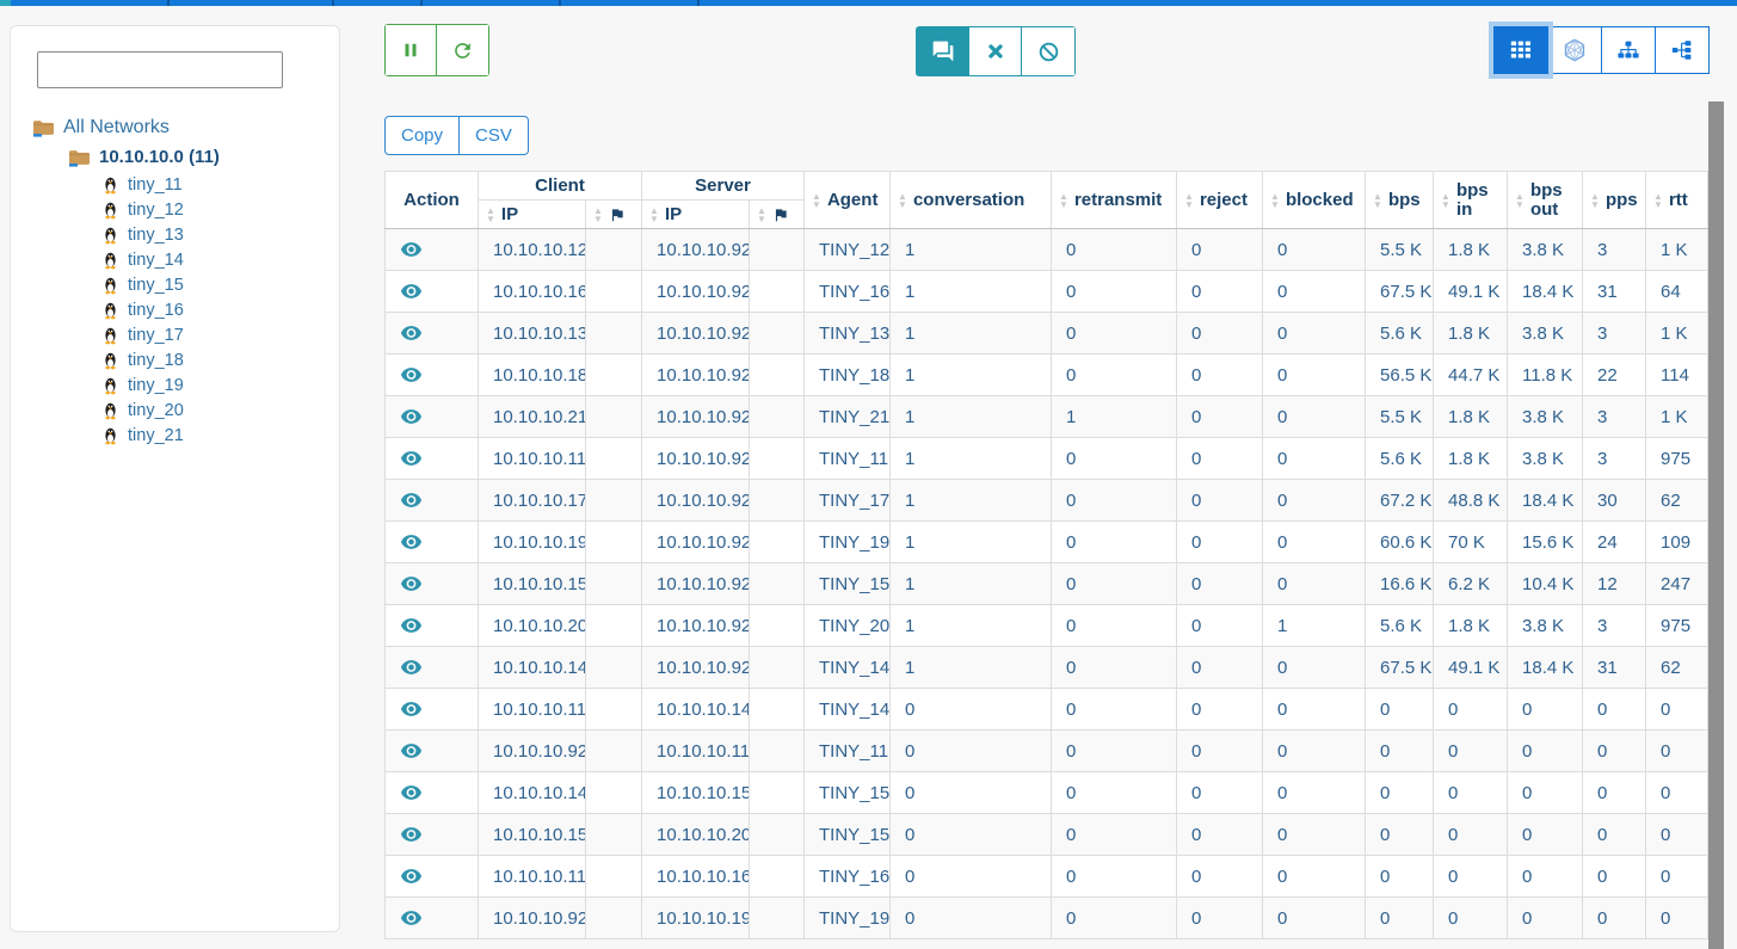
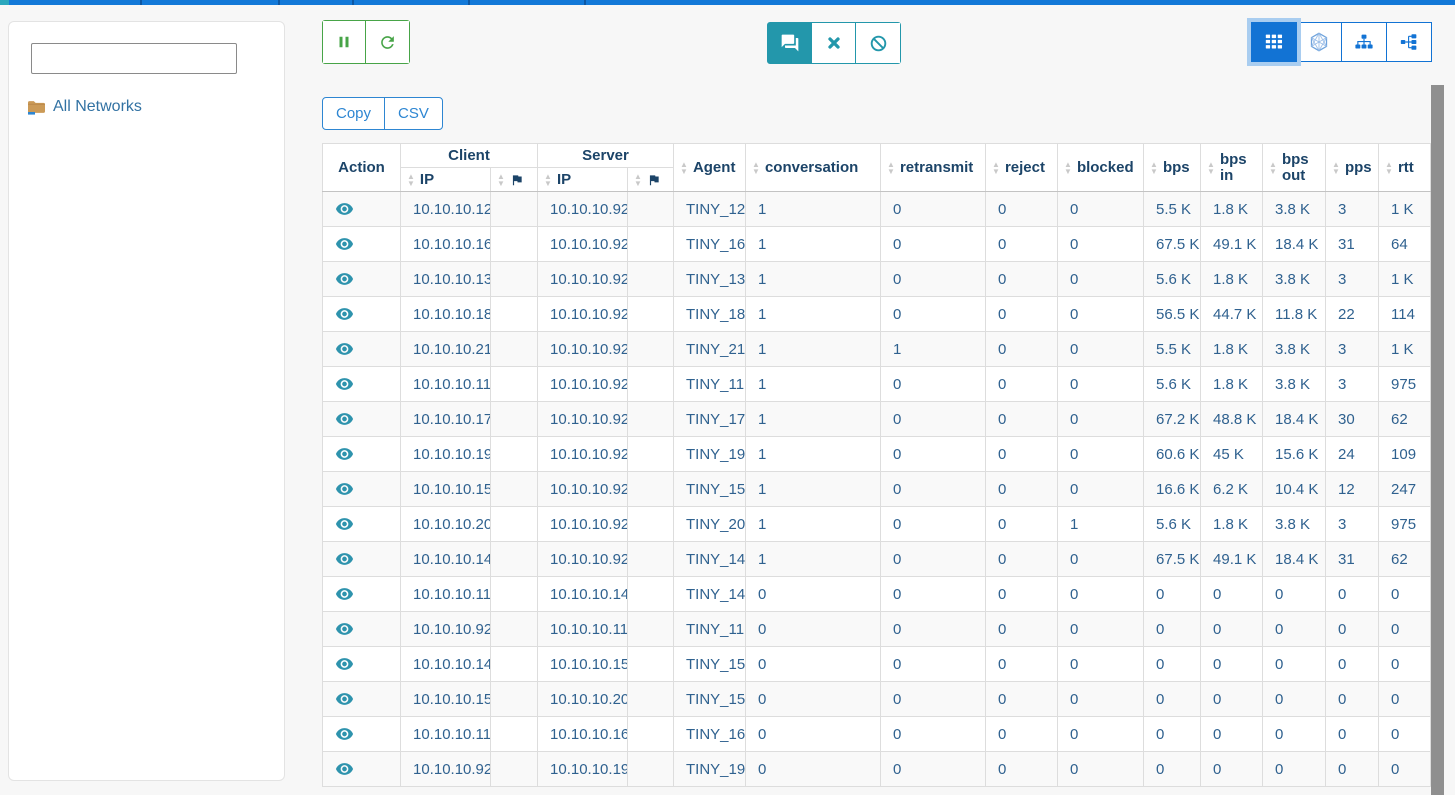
  All Networks
- 10.10.10.0 (11)
- tiny_11
- tiny_12
- tiny_13
- tiny_14
- tiny_15
- tiny_16
- tiny_17
- tiny_18
- tiny_19
- tiny_20
- tiny_21
  Copy
  CSV
  Action	Client	Server	▲▼ Agent	▲▼ conversation	▲▼ retransmit	▲▼ reject	▲▼ blocked	▲▼ bps	▲▼ bps in	▲▼ bps out	▲▼ pps	▲▼ rtt
  ▲▼ IP	▲▼	▲▼ IP	▲▼
  	10.10.10.12		10.10.10.92		TINY_12	1	0	0	0	5.5 K	1.8 K	3.8 K	3	1 K
  	10.10.10.16		10.10.10.92		TINY_16	1	0	0	0	67.5 K	49.1 K	18.4 K	31	64
  	10.10.10.13		10.10.10.92		TINY_13	1	0	0	0	5.6 K	1.8 K	3.8 K	3	1 K
  	10.10.10.18		10.10.10.92		TINY_18	1	0	0	0	56.5 K	44.7 K	11.8 K	22	114
  	10.10.10.21		10.10.10.92		TINY_21	1	1	0	0	5.5 K	1.8 K	3.8 K	3	1 K
  	10.10.10.11		10.10.10.92		TINY_11	1	0	0	0	5.6 K	1.8 K	3.8 K	3	975
  	10.10.10.17		10.10.10.92		TINY_17	1	0	0	0	67.2 K	48.8 K	18.4 K	30	62
- 	10.10.10.19		10.10.10.92		TINY_19	1	0	0	0	60.6 K	70 K	15.6 K	24	109
+ 	10.10.10.19		10.10.10.92		TINY_19	1	0	0	0	60.6 K	45 K	15.6 K	24	109
  	10.10.10.15		10.10.10.92		TINY_15	1	0	0	0	16.6 K	6.2 K	10.4 K	12	247
  	10.10.10.20		10.10.10.92		TINY_20	1	0	0	1	5.6 K	1.8 K	3.8 K	3	975
  	10.10.10.14		10.10.10.92		TINY_14	1	0	0	0	67.5 K	49.1 K	18.4 K	31	62
  	10.10.10.11		10.10.10.14		TINY_14	0	0	0	0	0	0	0	0	0
  	10.10.10.92		10.10.10.11		TINY_11	0	0	0	0	0	0	0	0	0
  	10.10.10.14		10.10.10.15		TINY_15	0	0	0	0	0	0	0	0	0
  	10.10.10.15		10.10.10.20		TINY_15	0	0	0	0	0	0	0	0	0
  	10.10.10.11		10.10.10.16		TINY_16	0	0	0	0	0	0	0	0	0
  	10.10.10.92		10.10.10.19		TINY_19	0	0	0	0	0	0	0	0	0
